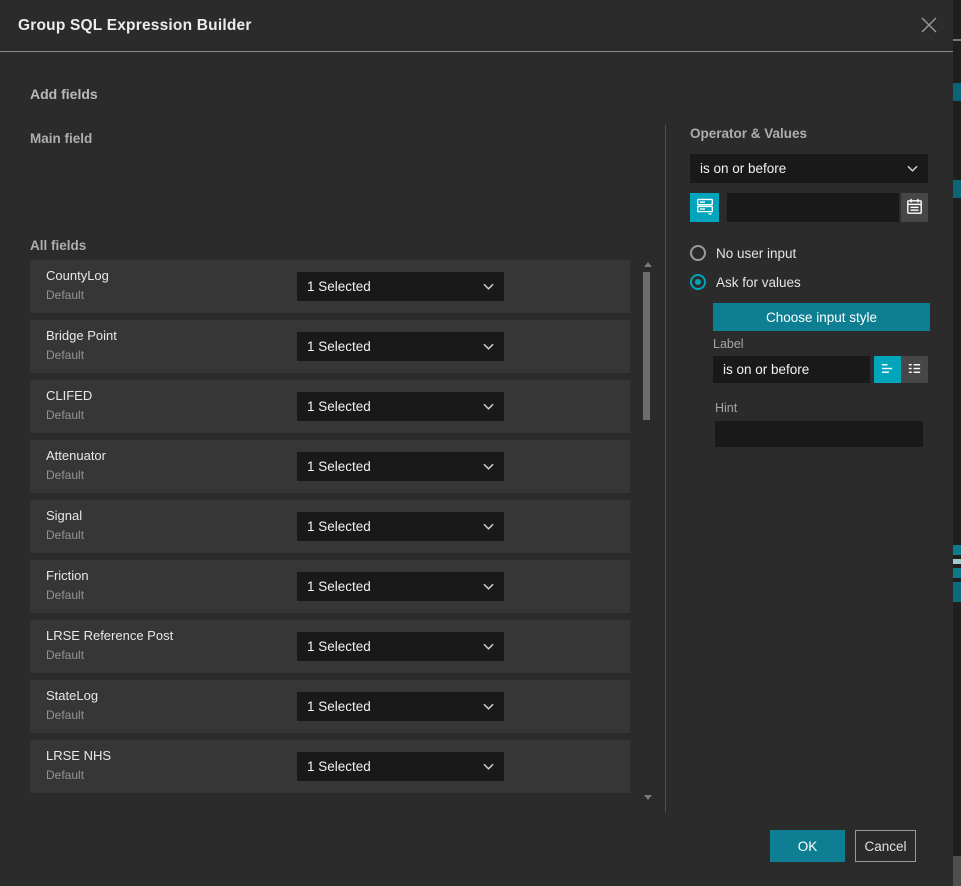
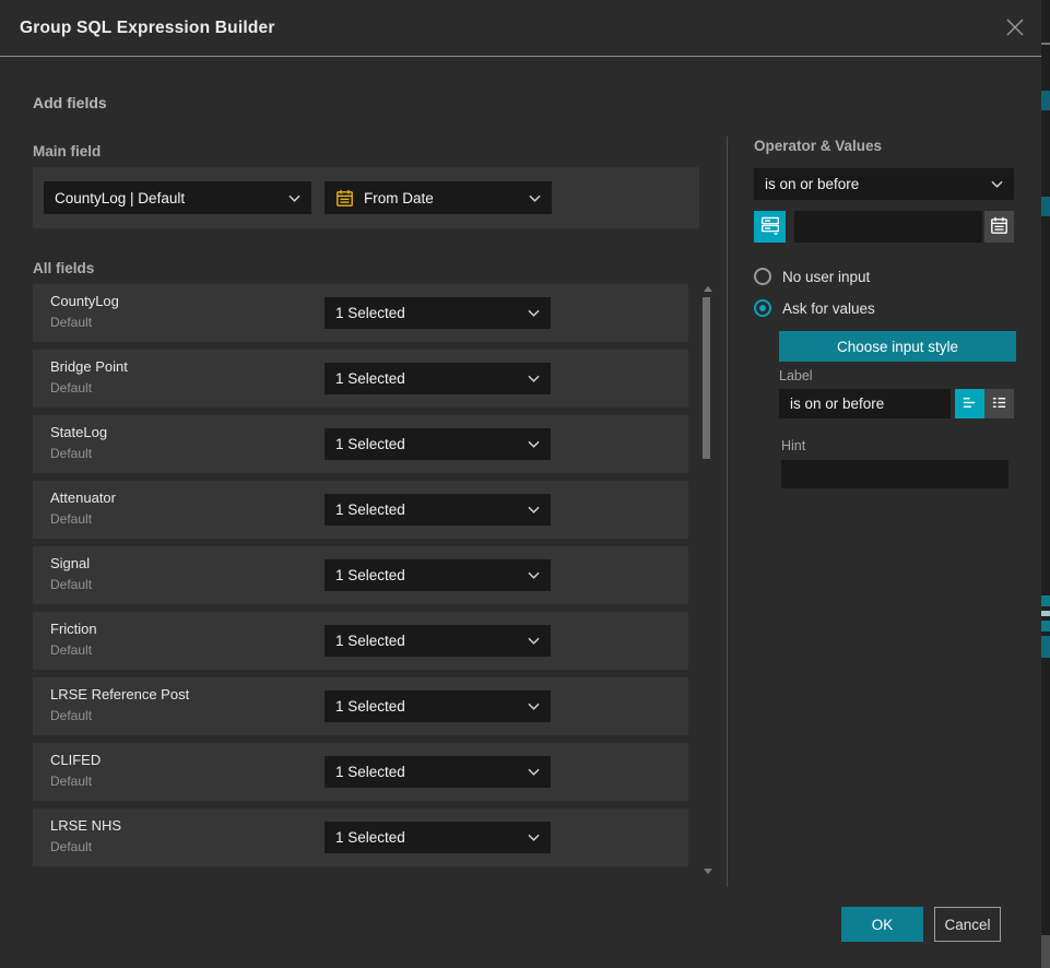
  Group SQL Expression Builder
  Add fields
  Main field
+ CountyLog | Default
+ From Date
  All fields
  CountyLog
  Default
  1 Selected
  Bridge Point
  Default
  1 Selected
- CLIFED
+ StateLog
  Default
  1 Selected
  Attenuator
  Default
  1 Selected
  Signal
  Default
  1 Selected
  Friction
  Default
  1 Selected
  LRSE Reference Post
  Default
  1 Selected
- StateLog
+ CLIFED
  Default
  1 Selected
  LRSE NHS
  Default
  1 Selected
  Operator & Values
  is on or before
  No user input
  Ask for values
  Choose input style
  Label
  is on or before
  Hint
  OK
  Cancel
